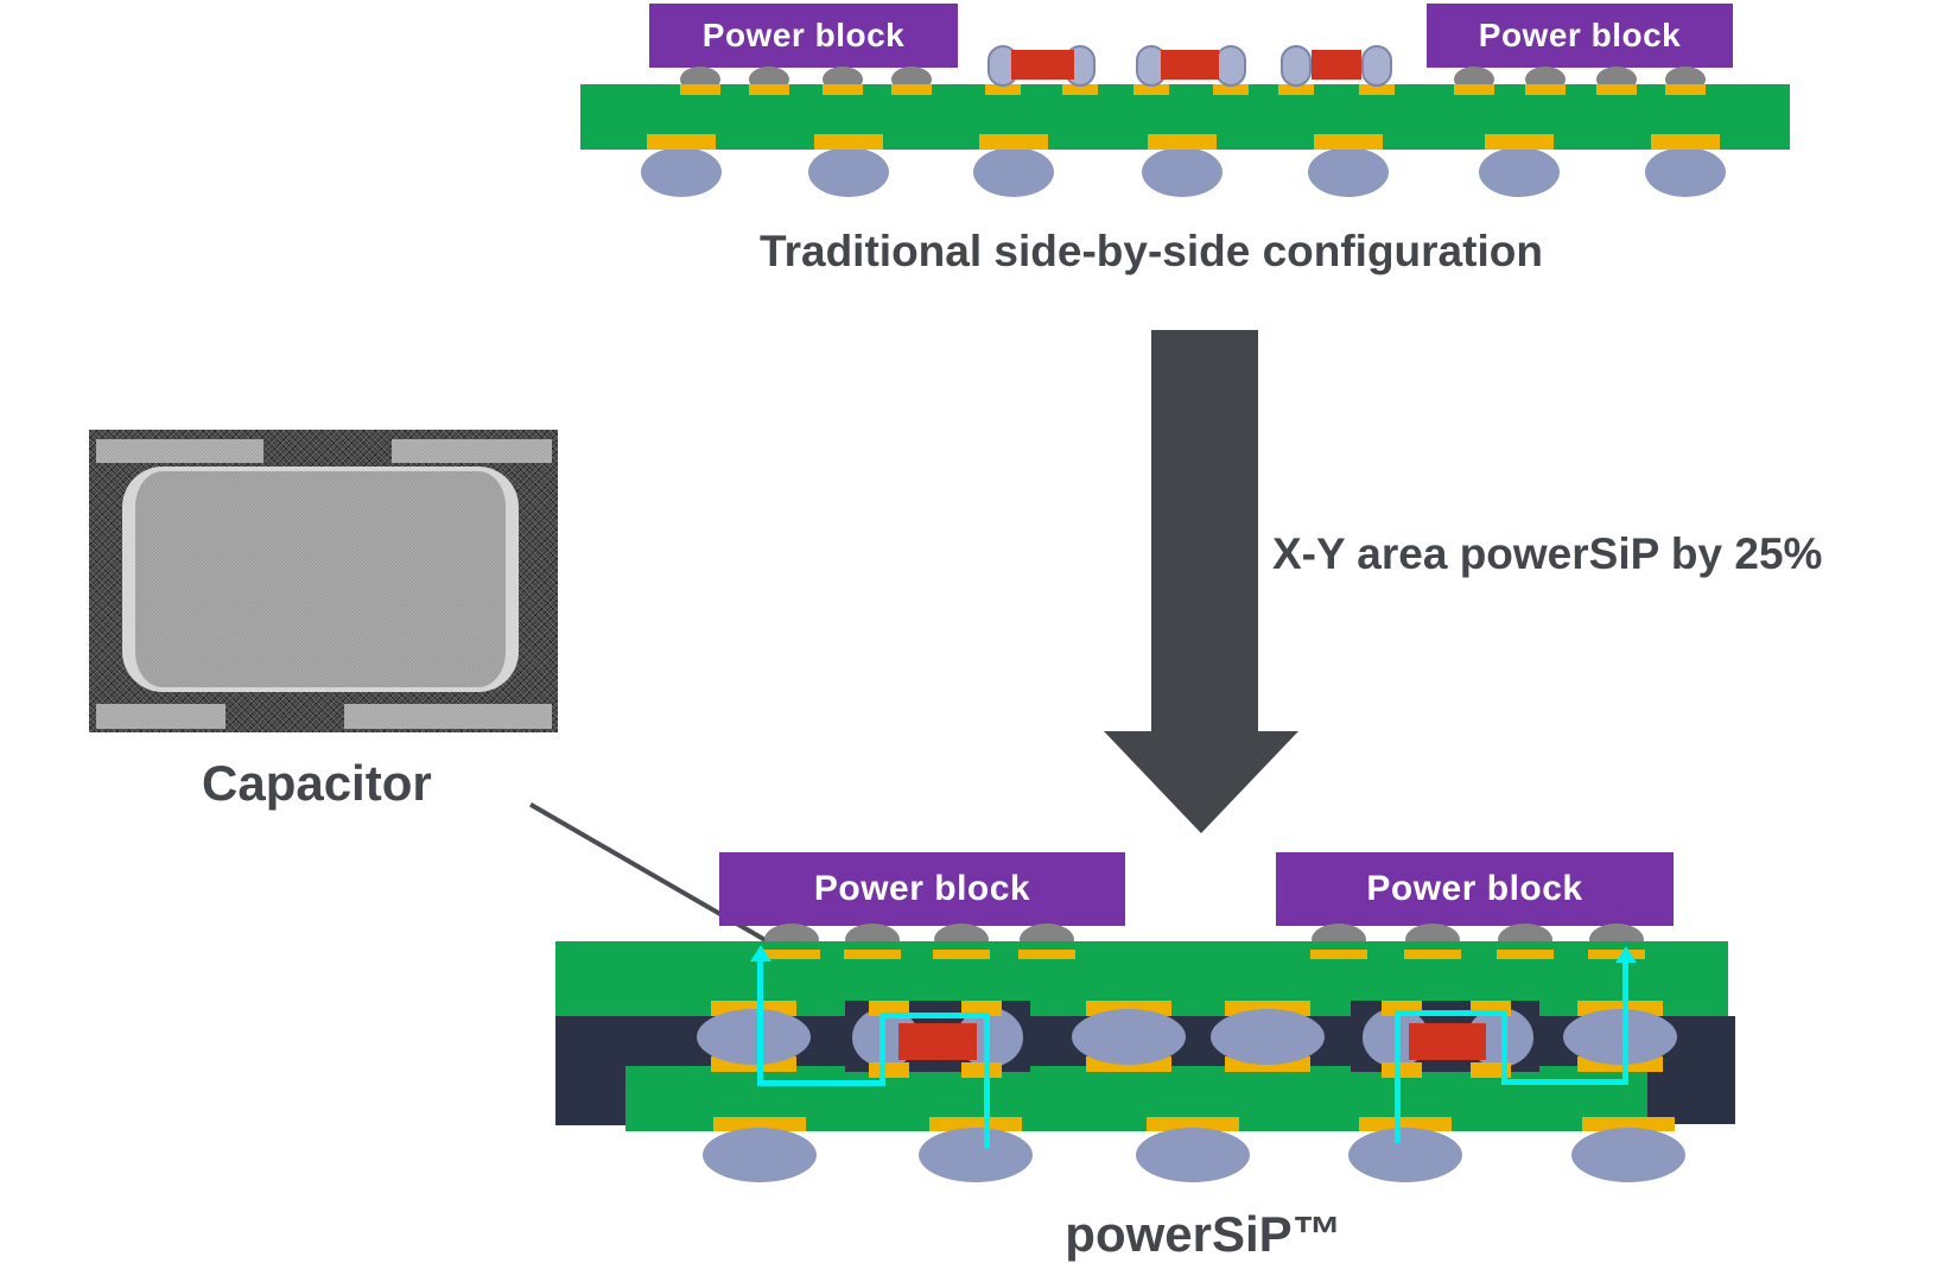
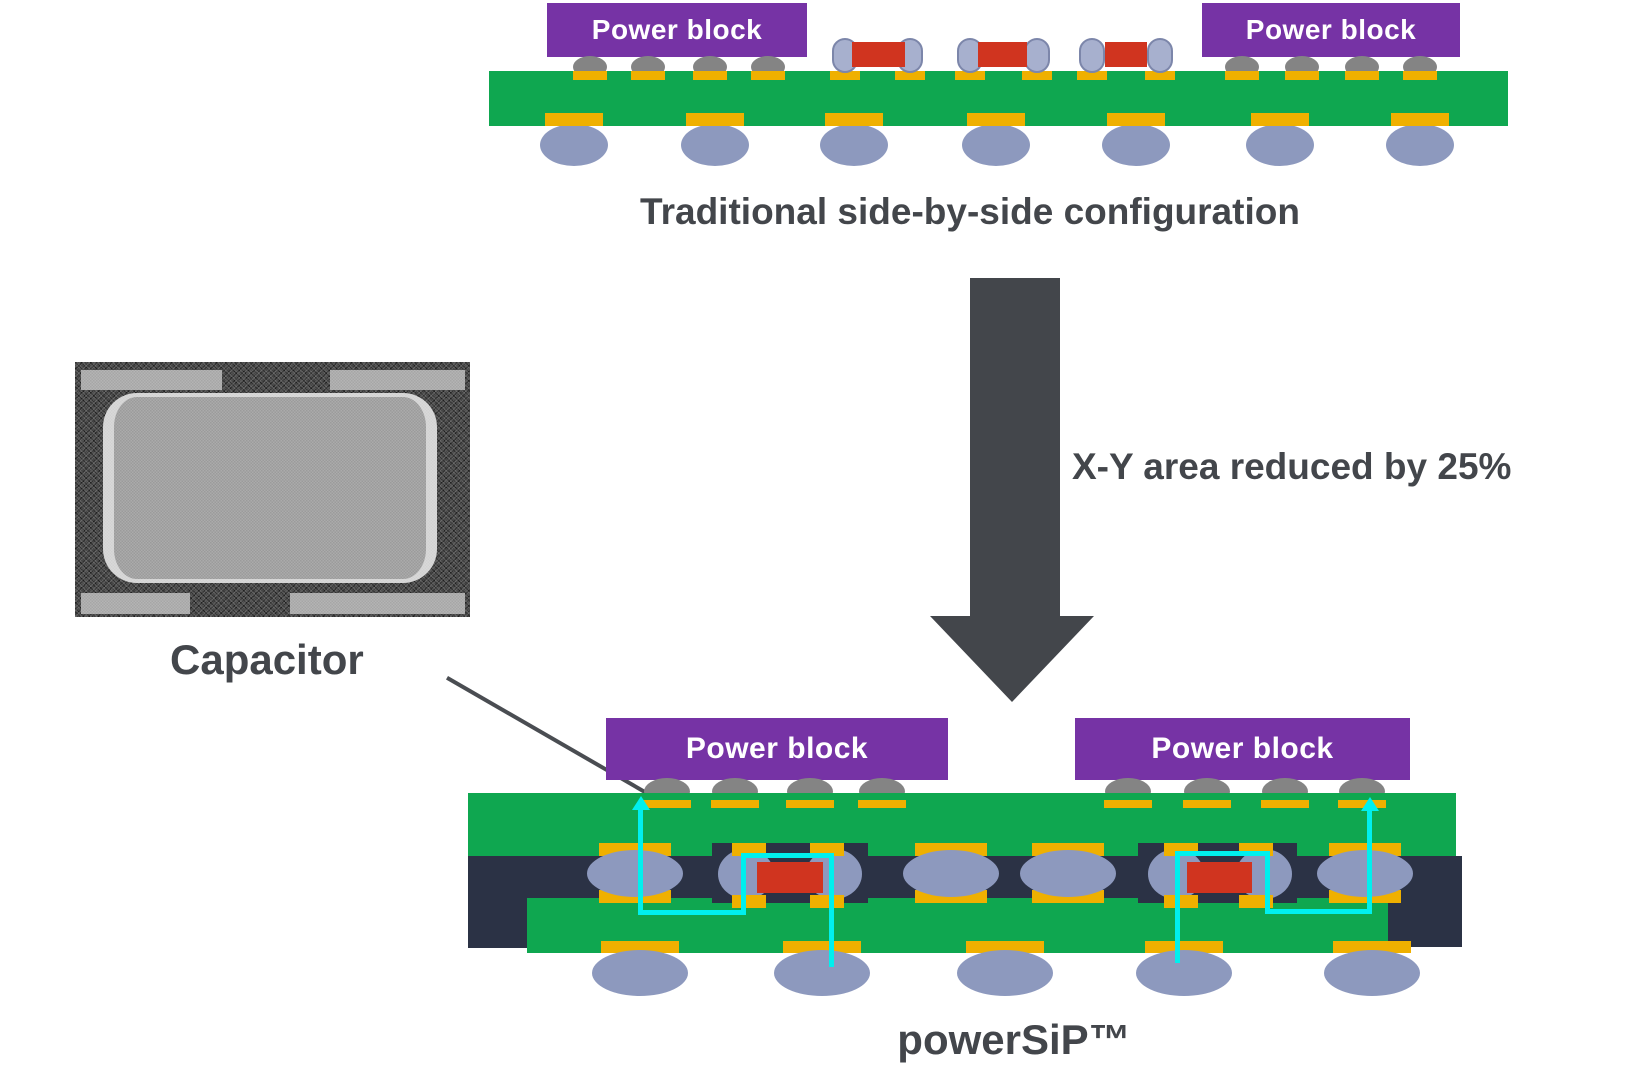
  Power block
  Power block
  Traditional side-by-side configuration
- X-Y area powerSiP by 25%
+ X-Y area reduced by 25%
  Capacitor
  Power block
  Power block
  powerSiP™
